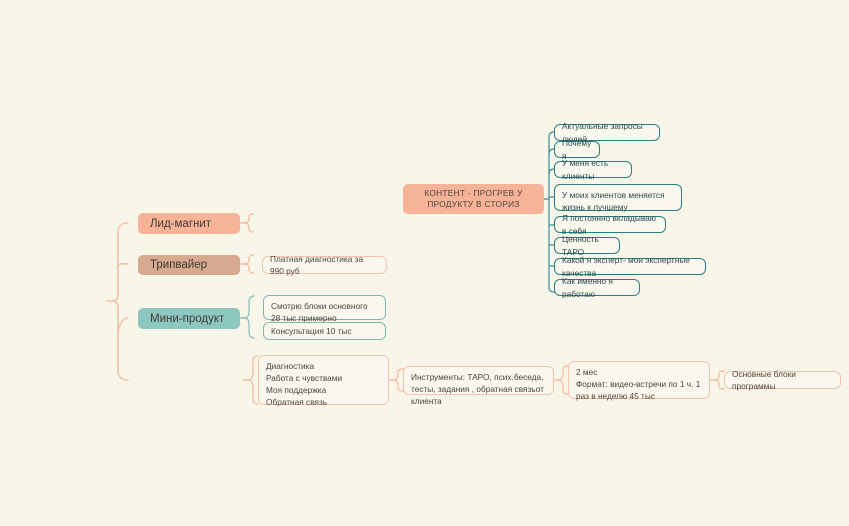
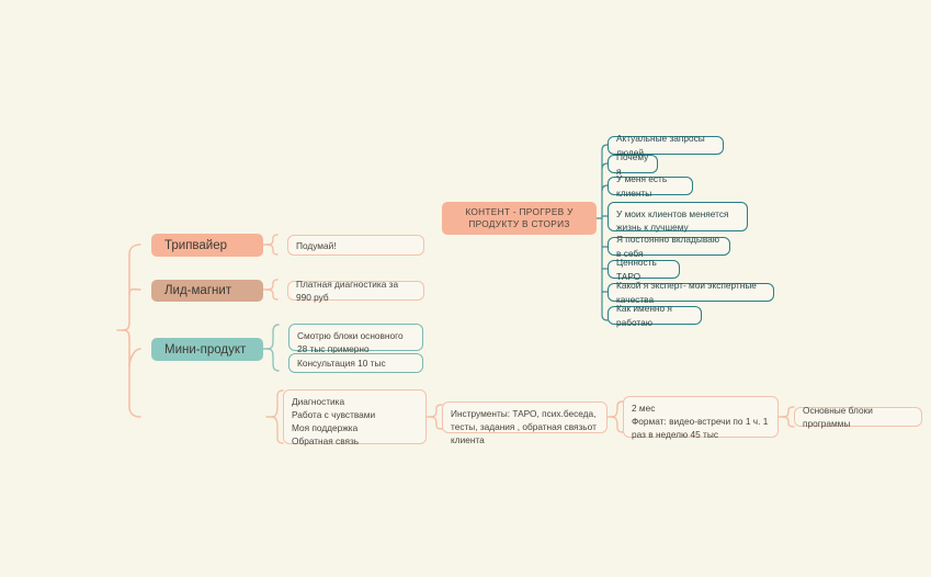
- Лид-магнит
+ Трипвайер
+ Подумай!
- Трипвайер
+ Лид-магнит
  Платная диагностика за 990 руб
  Мини-продукт
  Смотрю блоки основного 28 тыс примерно
  Консультация 10 тыс
  Диагностика
  Работа с чувствами
  Моя поддержка
  Обратная связь
  Инструменты: ТАРО, псих.беседа, тесты, задания , обратная связьот клиента
  2 мес
  Формат: видео-встречи по 1 ч. 1 раз в неделю 45 тыс
  Основные блоки программы
  КОНТЕНТ - ПРОГРЕВ У ПРОДУКТУ В СТОРИЗ
  Актуальные запросы людей
  Почему я
  У меня есть клиенты
  У моих клиентов меняется жизнь к лучшему
  Я постоянно вкладываю в себя
  Ценность ТАРО
  Какой я эксперт- мои экспертные качества
  Как именно я работаю
